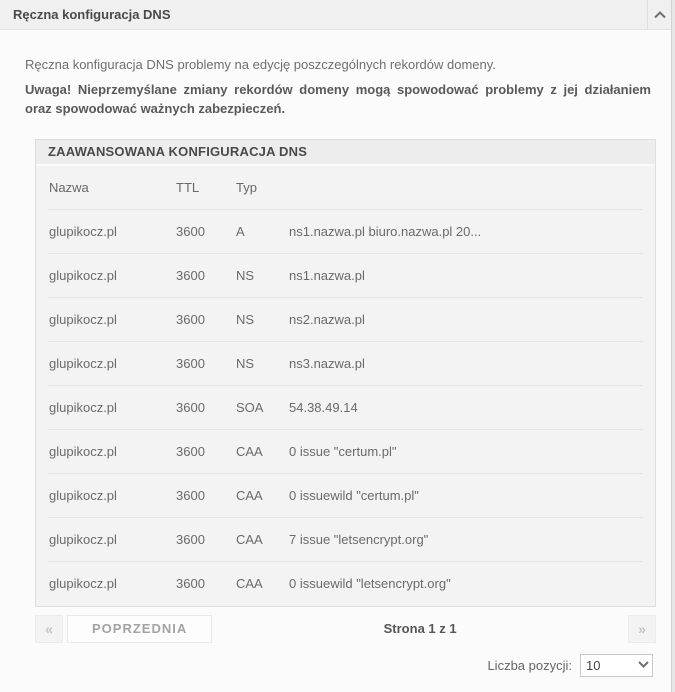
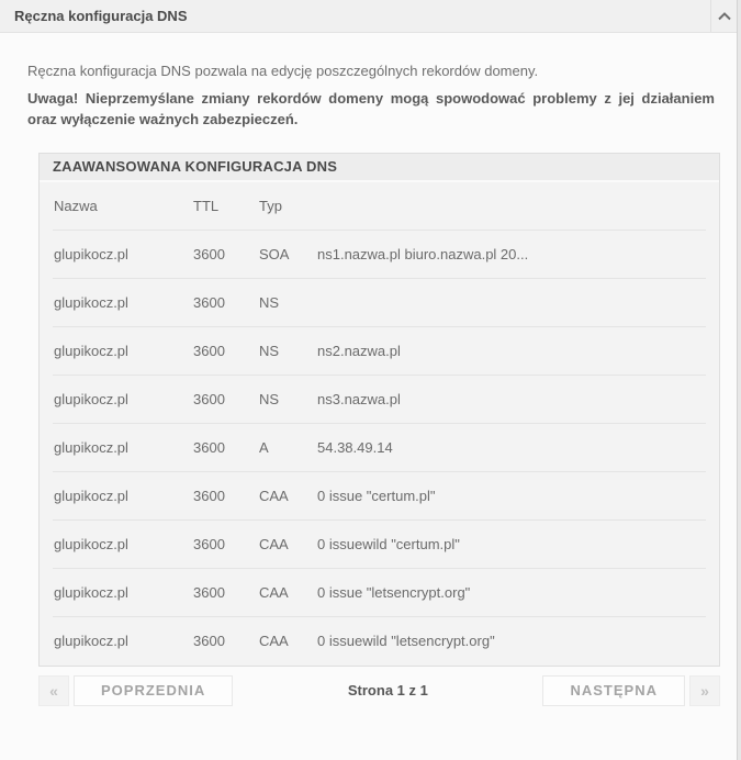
  Ręczna konfiguracja DNS
- Ręczna konfiguracja DNS problemy na edycję poszczególnych rekordów domeny.
+ Ręczna konfiguracja DNS pozwala na edycję poszczególnych rekordów domeny.
- Uwaga! Nieprzemyślane zmiany rekordów domeny mogą spowodować problemy z jej działaniem oraz spowodować ważnych zabezpieczeń.
+ Uwaga! Nieprzemyślane zmiany rekordów domeny mogą spowodować problemy z jej działaniem oraz wyłączenie ważnych zabezpieczeń.
  ZAAWANSOWANA KONFIGURACJA DNS
  Nazwa
  TTL
  Typ
  glupikocz.pl
  3600
- A
+ SOA
  ns1.nazwa.pl biuro.nazwa.pl 20...
  glupikocz.pl
  3600
  NS
- ns1.nazwa.pl
  glupikocz.pl
  3600
  NS
  ns2.nazwa.pl
  glupikocz.pl
  3600
  NS
  ns3.nazwa.pl
  glupikocz.pl
  3600
- SOA
+ A
  54.38.49.14
  glupikocz.pl
  3600
  CAA
  0 issue "certum.pl"
  glupikocz.pl
  3600
  CAA
  0 issuewild "certum.pl"
  glupikocz.pl
  3600
  CAA
- 7 issue "letsencrypt.org"
+ 0 issue "letsencrypt.org"
  glupikocz.pl
  3600
  CAA
  0 issuewild "letsencrypt.org"
  «
  POPRZEDNIA
  Strona 1 z 1
+ NASTĘPNA
  »
- Liczba pozycji:
- 10
